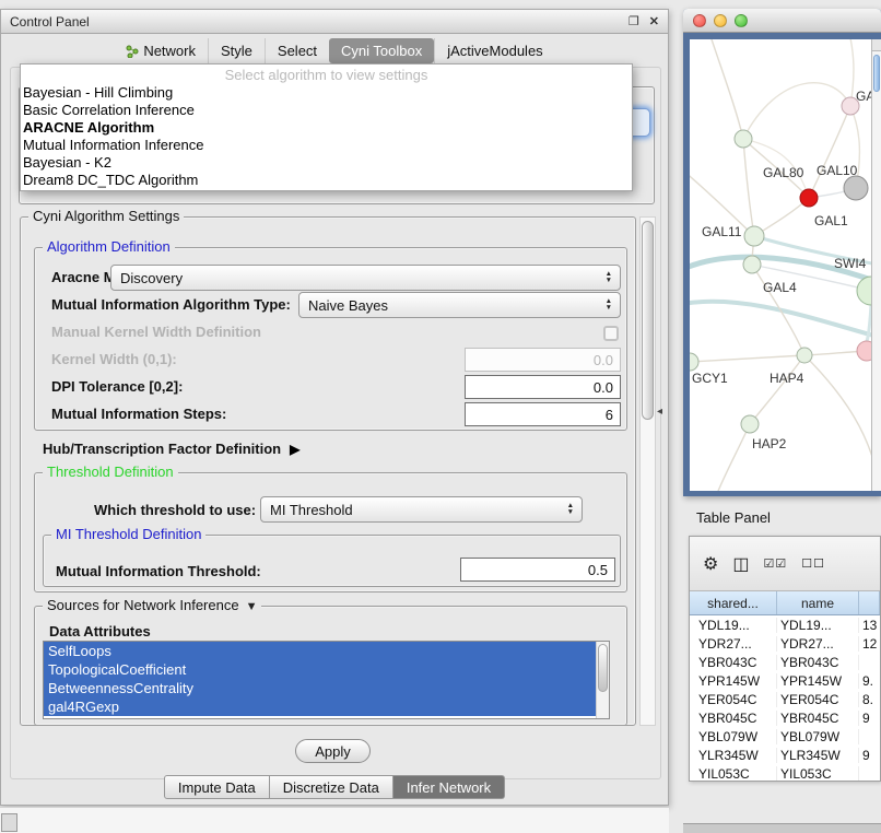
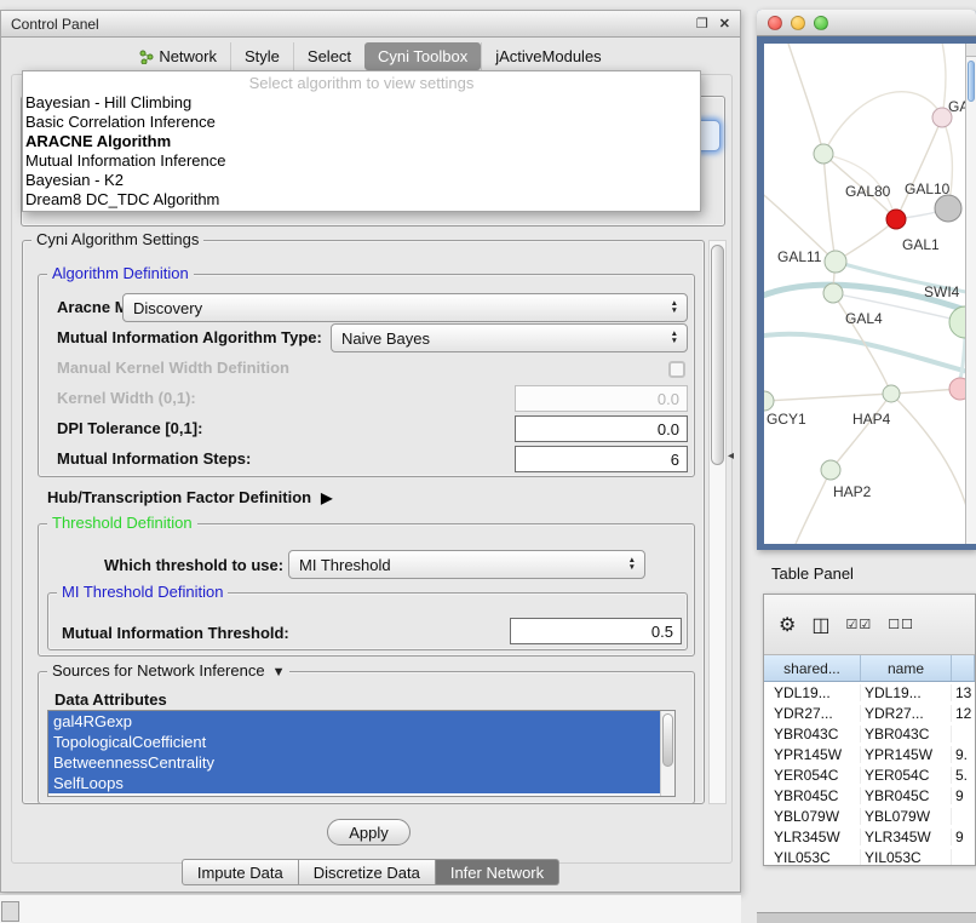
  Control Panel
  ❐
  ✕
  Network
  Style
  Select
  Cyni Toolbox
  jActiveModules
  Select algorithm to view settings
  Bayesian - Hill Climbing
  Basic Correlation Inference
  ARACNE Algorithm
  Mutual Information Inference
  Bayesian - K2
  Dream8 DC_TDC Algorithm
  Cyni Algorithm Settings
  ◂
  Algorithm Definition
  Discovery
  Mutual Information Algorithm Type:
  Naive Bayes
  Manual Kernel Width Definition
  Kernel Width (0,1):
  0.0
- DPI Tolerance [0,2]:
+ DPI Tolerance [0,1]:
  0.0
  Mutual Information Steps:
  6
  Hub/Transcription Factor Definition
  ▶
  Threshold Definition
  Which threshold to use:
  MI Threshold
  MI Threshold Definition
  Mutual Information Threshold:
  0.5
  Sources for Network Inference ▼
  Data Attributes
- SelfLoops
+ gal4RGexp
  TopologicalCoefficient
  BetweennessCentrality
- gal4RGexp
+ SelfLoops
  Apply
  Impute Data
  Discretize Data
  Infer Network
  GAL80
  GAL10
  GAL11
  GAL1
  SWI4
  GAL4
  GCY1
  HAP4
  HAP2
  Table Panel
  ⚙
  ◫
  ☑☑
  ☐☐
  shared...
  name
  YDL19...
  YDL19...
  13
  YDR27...
  YDR27...
  12
  YBR043C
  YBR043C
  YPR145W
  YPR145W
  9.
  YER054C
  YER054C
- 8.
+ 5.
  YBR045C
  YBR045C
  9
  YBL079W
  YBL079W
  YLR345W
  YLR345W
  9
  YIL053C
  YIL053C
